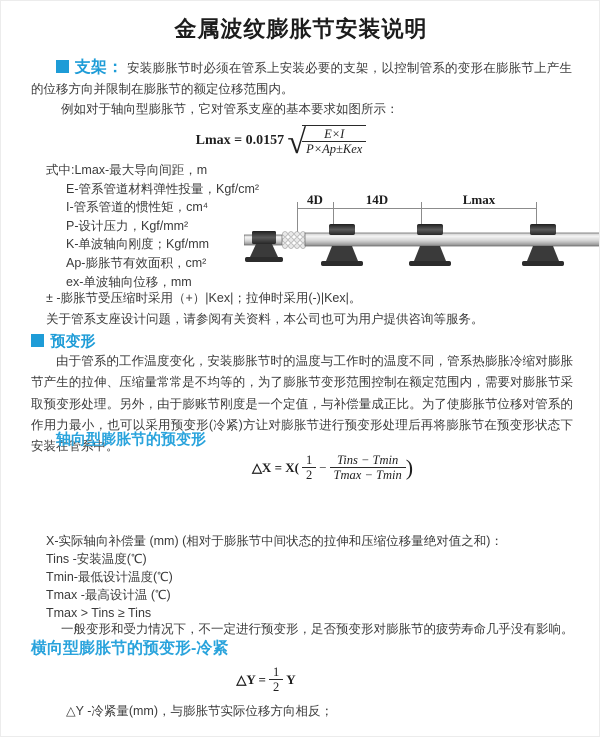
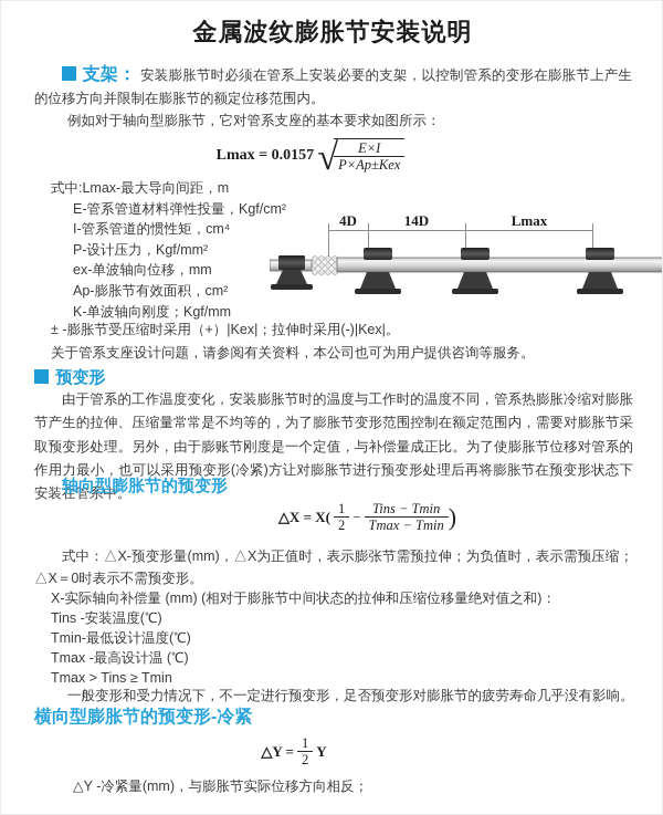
  金属波纹膨胀节安装说明
  支架： 安装膨胀节时必须在管系上安装必要的支架，以控制管系的变形在膨胀节上产生的位移方向并限制在膨胀节的额定位移范围内。
  例如对于轴向型膨胀节，它对管系支座的基本要求如图所示：
  Lmax = 0.0157 √
  E×I
  P×Ap±Kex
  式中:Lmax-最大导向间距，m
  E-管系管道材料弹性投量，Kgf/cm²
  I-管系管道的惯性矩，cm⁴
  P-设计压力，Kgf/mm²
- K-单波轴向刚度；Kgf/mm
+ ex-单波轴向位移，mm
  Ap-膨胀节有效面积，cm²
- ex-单波轴向位移，mm
+ K-单波轴向刚度；Kgf/mm
  4D
  14D
  Lmax
  ± -膨胀节受压缩时采用（+）|Kex|；拉伸时采用(-)|Kex|。
  关于管系支座设计问题，请参阅有关资料，本公司也可为用户提供咨询等服务。
  预变形
  由于管系的工作温度变化，安装膨胀节时的温度与工作时的温度不同，管系热膨胀冷缩对膨胀节产生的拉伸、压缩量常常是不均等的，为了膨胀节变形范围控制在额定范围内，需要对膨胀节采取预变形处理。另外，由于膨账节刚度是一个定值，与补偿量成正比。为了使膨胀节位移对管系的作用力最小，也可以采用预变形(冷紧)方让对膨胀节进行预变形处理后再将膨胀节在预变形状态下安装在管系中。
  轴向型膨胀节的预变形
  △X = X(
  1
  2
  −
  Tins − Tmin
  Tmax − Tmin
  )
+ 式中：△X-预变形量(mm)，△X为正值时，表示膨张节需预拉伸；为负值时，表示需预压缩；△X＝0时表示不需预变形。
  X-实际轴向补偿量 (mm) (相对于膨胀节中间状态的拉伸和压缩位移量绝对值之和)：
  Tins -安装温度(℃)
  Tmin-最低设计温度(℃)
  Tmax -最高设计温 (℃)
- Tmax > Tins ≥ Tins
+ Tmax > Tins ≥ Tmin
  一般变形和受力情况下，不一定进行预变形，足否预变形对膨胀节的疲劳寿命几乎没有影响。
  横向型膨胀节的预变形-冷紧
  △Y =
  1
  2
  Y
  △Y -冷紧量(mm)，与膨胀节实际位移方向相反；
